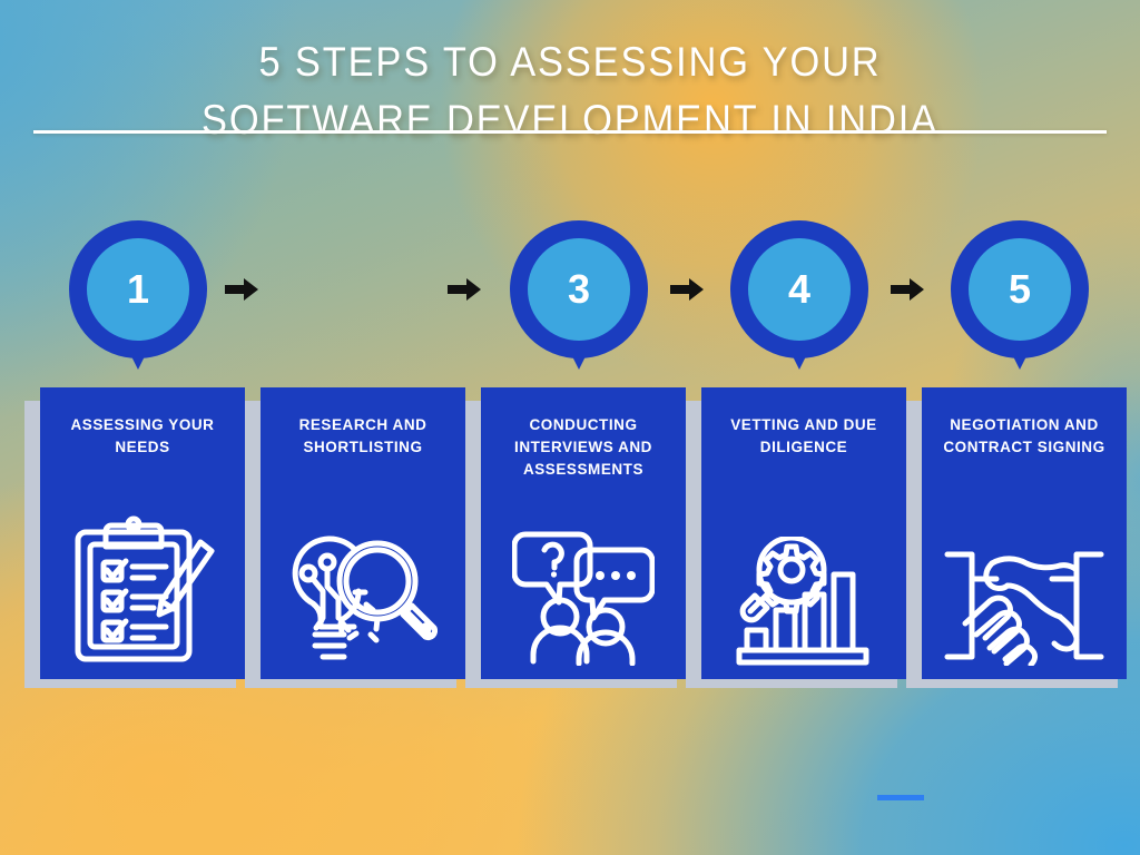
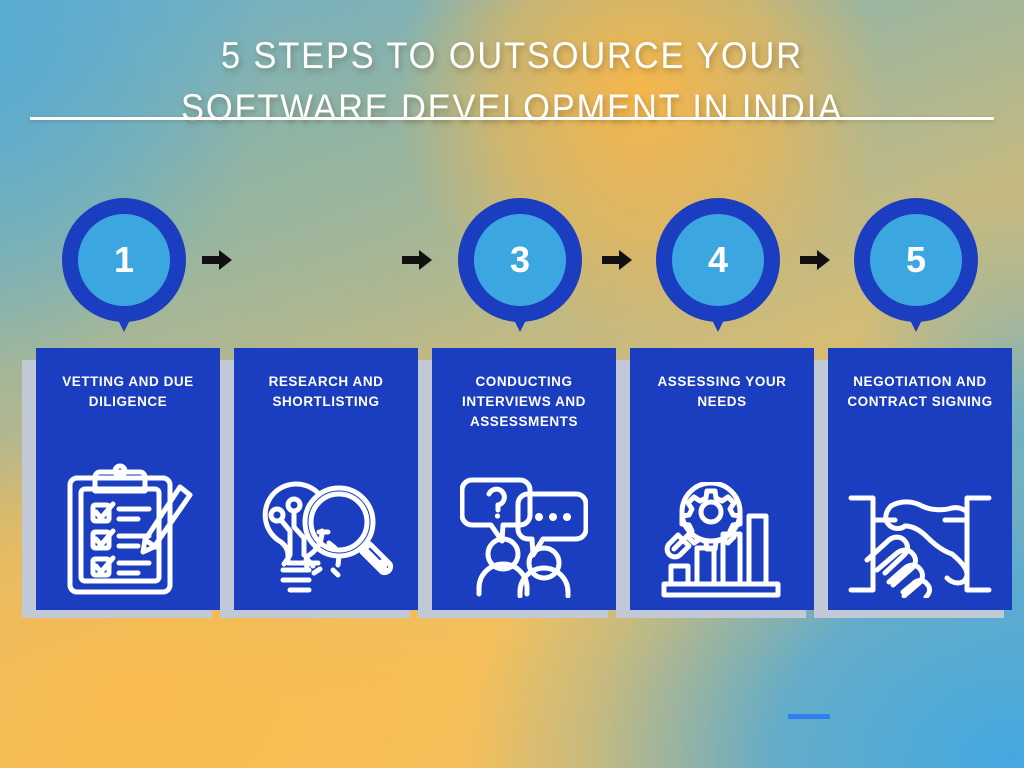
- 5 STEPS TO ASSESSING YOUR
+ 5 STEPS TO OUTSOURCE YOUR
  SOFTWARE DEVELOPMENT IN INDIA
  1
  3
  4
  5
- ASSESSING YOUR NEEDS
+ VETTING AND DUE DILIGENCE
  RESEARCH AND SHORTLISTING
  CONDUCTING INTERVIEWS AND ASSESSMENTS
- VETTING AND DUE DILIGENCE
+ ASSESSING YOUR NEEDS
  NEGOTIATION AND CONTRACT SIGNING
